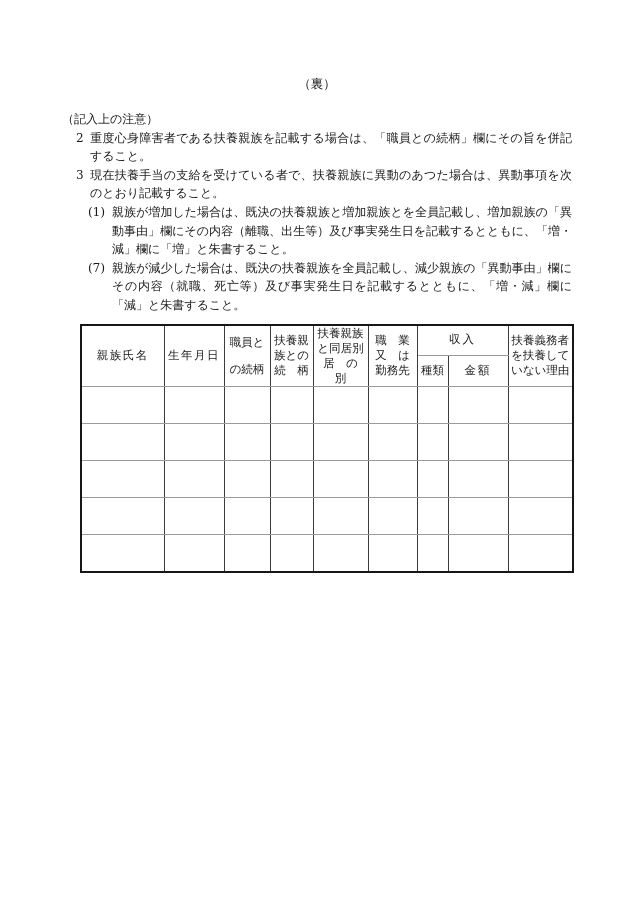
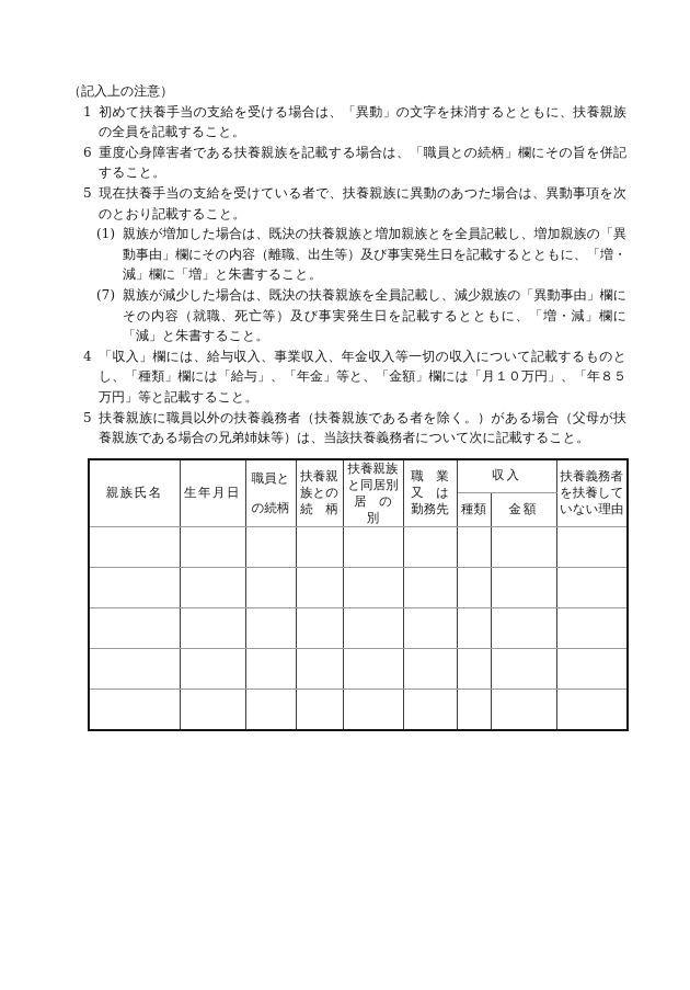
- （裏）
  （記入上の注意）
+ 1 初めて扶養手当の支給を受ける場合は、「異動」の文字を抹消するとともに、扶養親族の全員を記載すること。
- 2 重度心身障害者である扶養親族を記載する場合は、「職員との続柄」欄にその旨を併記すること。
+ 6 重度心身障害者である扶養親族を記載する場合は、「職員との続柄」欄にその旨を併記すること。
- 3 現在扶養手当の支給を受けている者で、扶養親族に異動のあつた場合は、異動事項を次のとおり記載すること。
+ 5 現在扶養手当の支給を受けている者で、扶養親族に異動のあつた場合は、異動事項を次のとおり記載すること。
  (1) 親族が増加した場合は、既決の扶養親族と増加親族とを全員記載し、増加親族の「異動事由」欄にその内容（離職、出生等）及び事実発生日を記載するとともに、「増・減」欄に「増」と朱書すること。
  (7) 親族が減少した場合は、既決の扶養親族を全員記載し、減少親族の「異動事由」欄にその内容（就職、死亡等）及び事実発生日を記載するとともに、「増・減」欄に「減」と朱書すること。
+ 4 「収入」欄には、給与収入、事業収入、年金収入等一切の収入について記載するものとし、「種類」欄には「給与」、「年金」等と、「金額」欄には「月１０万円」、「年８５万円」等と記載すること。
+ 5 扶養親族に職員以外の扶養義務者（扶養親族である者を除く。）がある場合（父母が扶養親族である場合の兄弟姉妹等）は、当該扶養義務者について次に記載すること。
  親族氏名	生年月日	職員と の続柄	扶養親 族との 続 柄	扶養親族 と同居別 居 の 別	職 業 又 は 勤務先	収入	扶養義務者 を扶養して いない理由
  種類	金額
